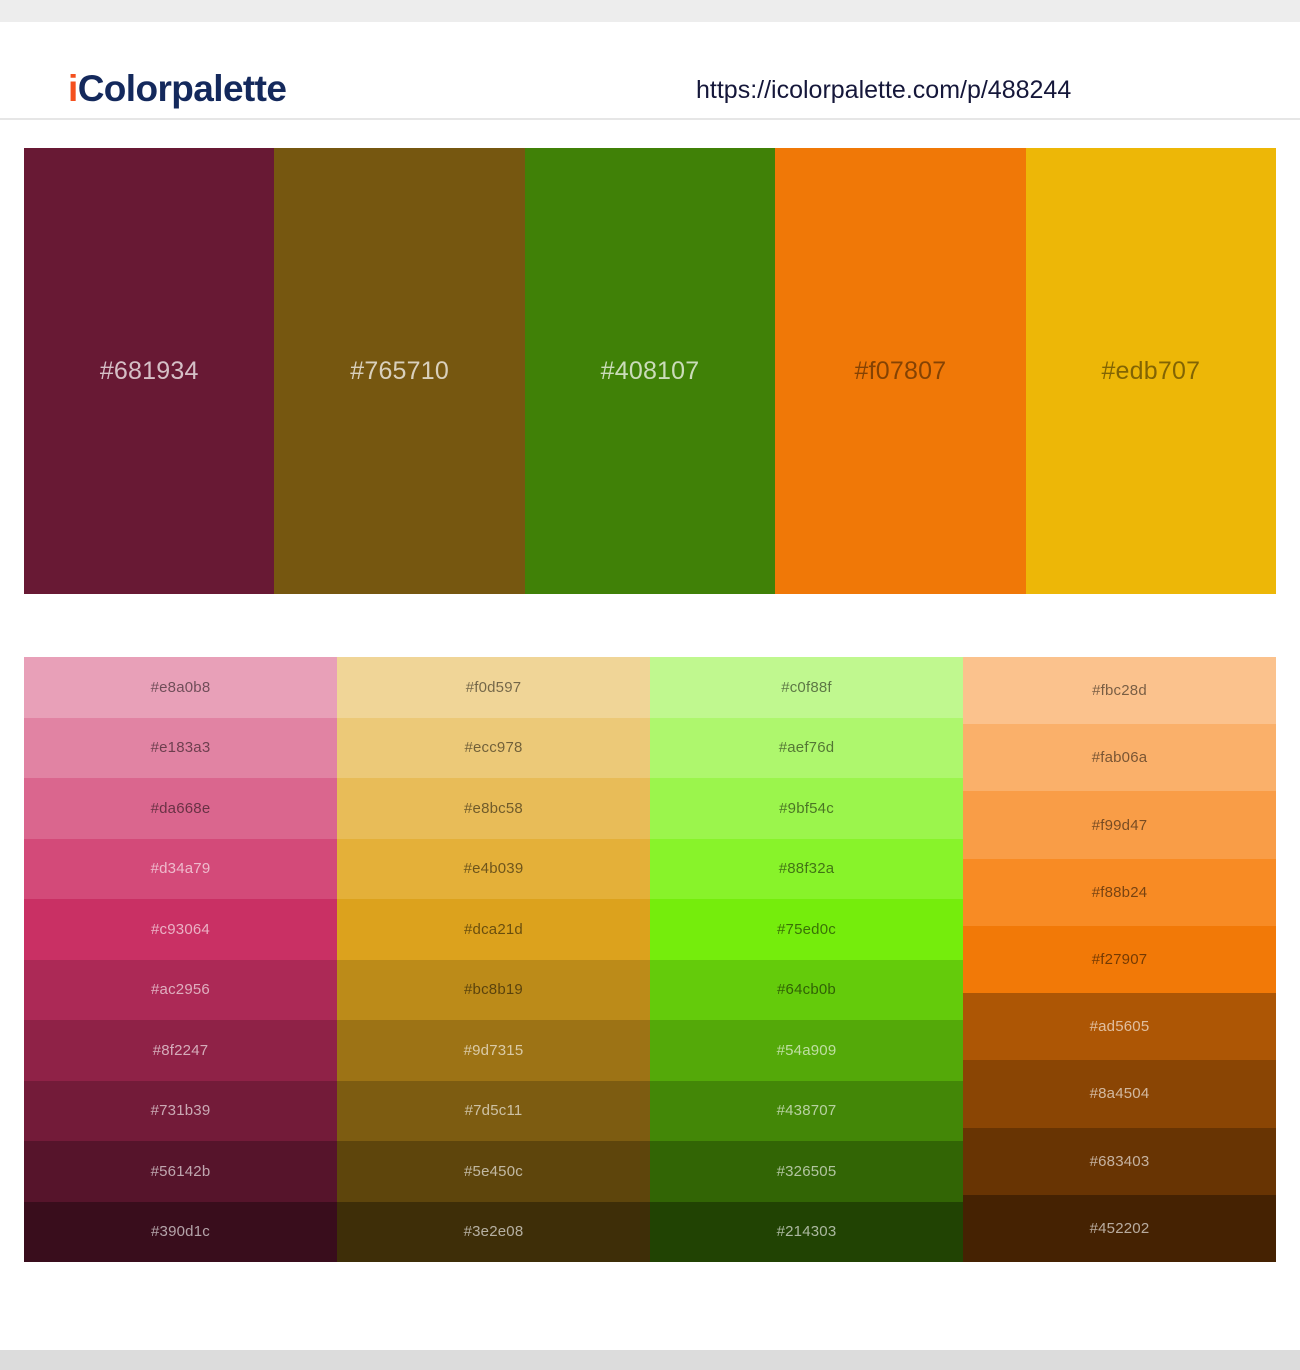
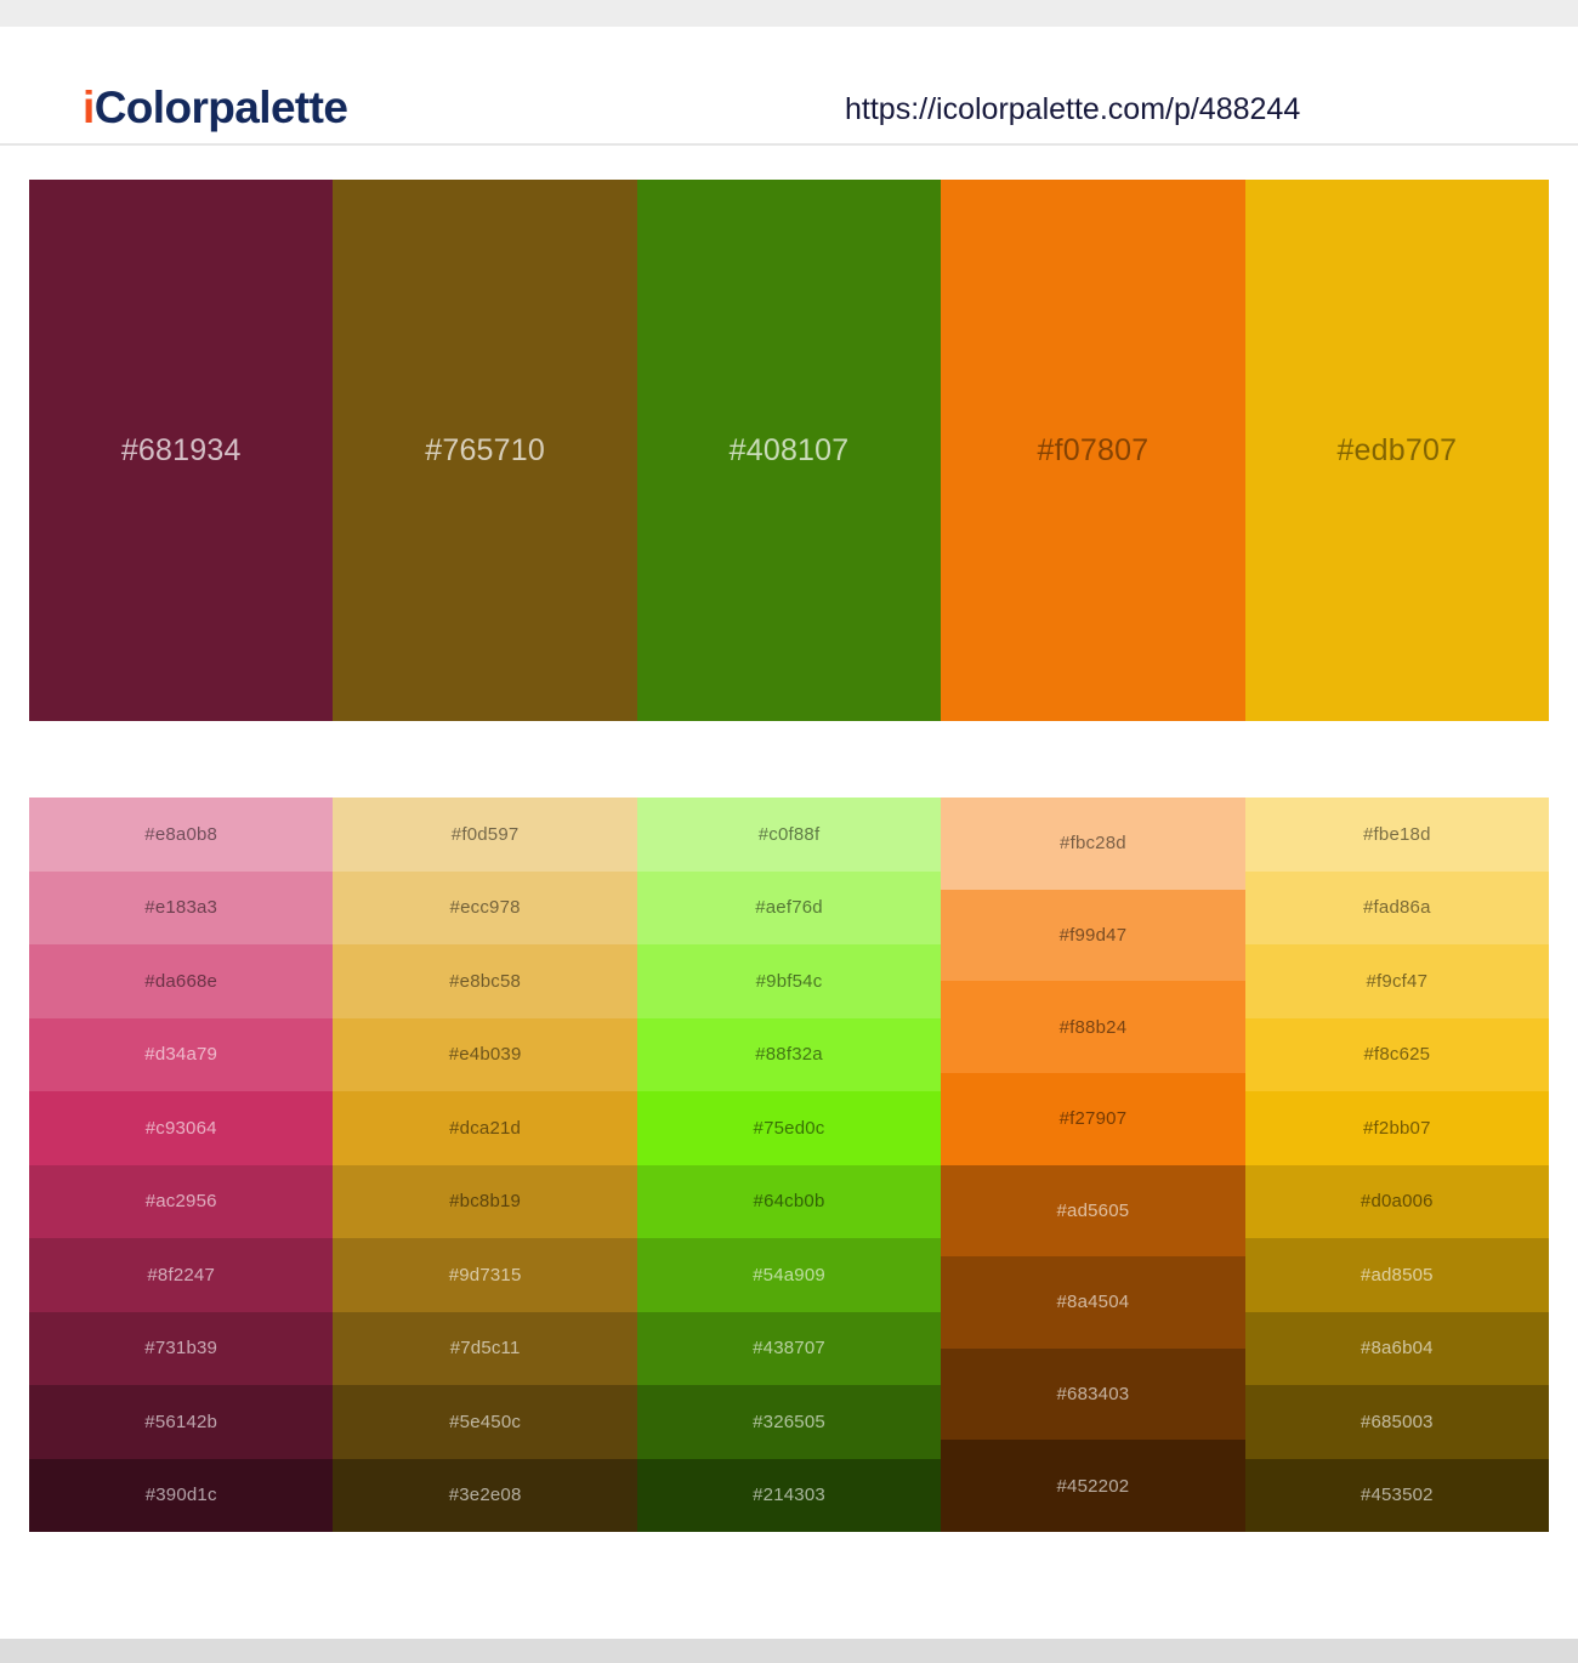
  iColorpalette
  https://icolorpalette.com/p/488244
  #681934
  #765710
  #408107
  #f07807
  #edb707
  #e8a0b8
  #e183a3
  #da668e
  #d34a79
  #c93064
  #ac2956
  #8f2247
  #731b39
  #56142b
  #390d1c
  #f0d597
  #ecc978
  #e8bc58
  #e4b039
  #dca21d
  #bc8b19
  #9d7315
  #7d5c11
  #5e450c
  #3e2e08
  #c0f88f
  #aef76d
  #9bf54c
  #88f32a
  #75ed0c
  #64cb0b
  #54a909
  #438707
  #326505
  #214303
  #fbc28d
- #fab06a
  #f99d47
  #f88b24
  #f27907
  #ad5605
  #8a4504
  #683403
  #452202
+ #fbe18d
+ #fad86a
+ #f9cf47
+ #f8c625
+ #f2bb07
+ #d0a006
+ #ad8505
+ #8a6b04
+ #685003
+ #453502
